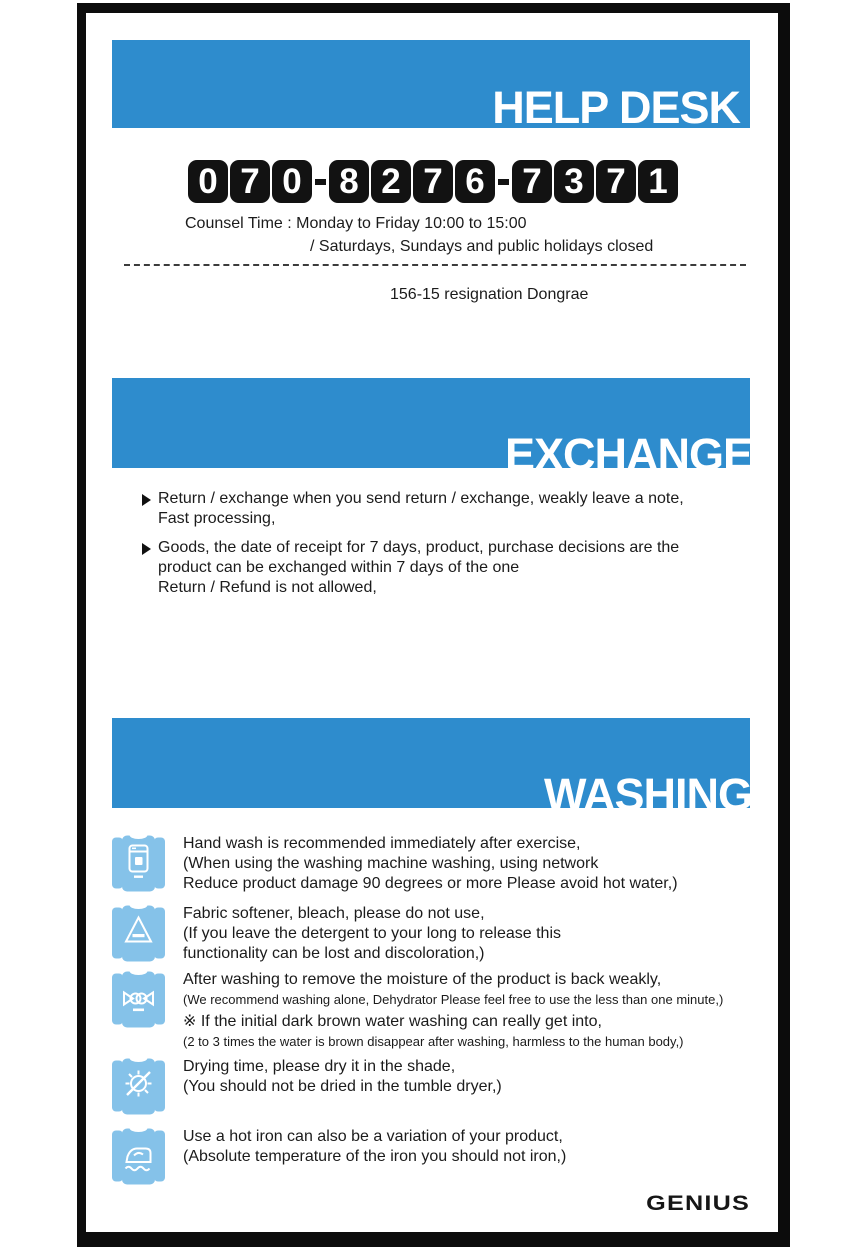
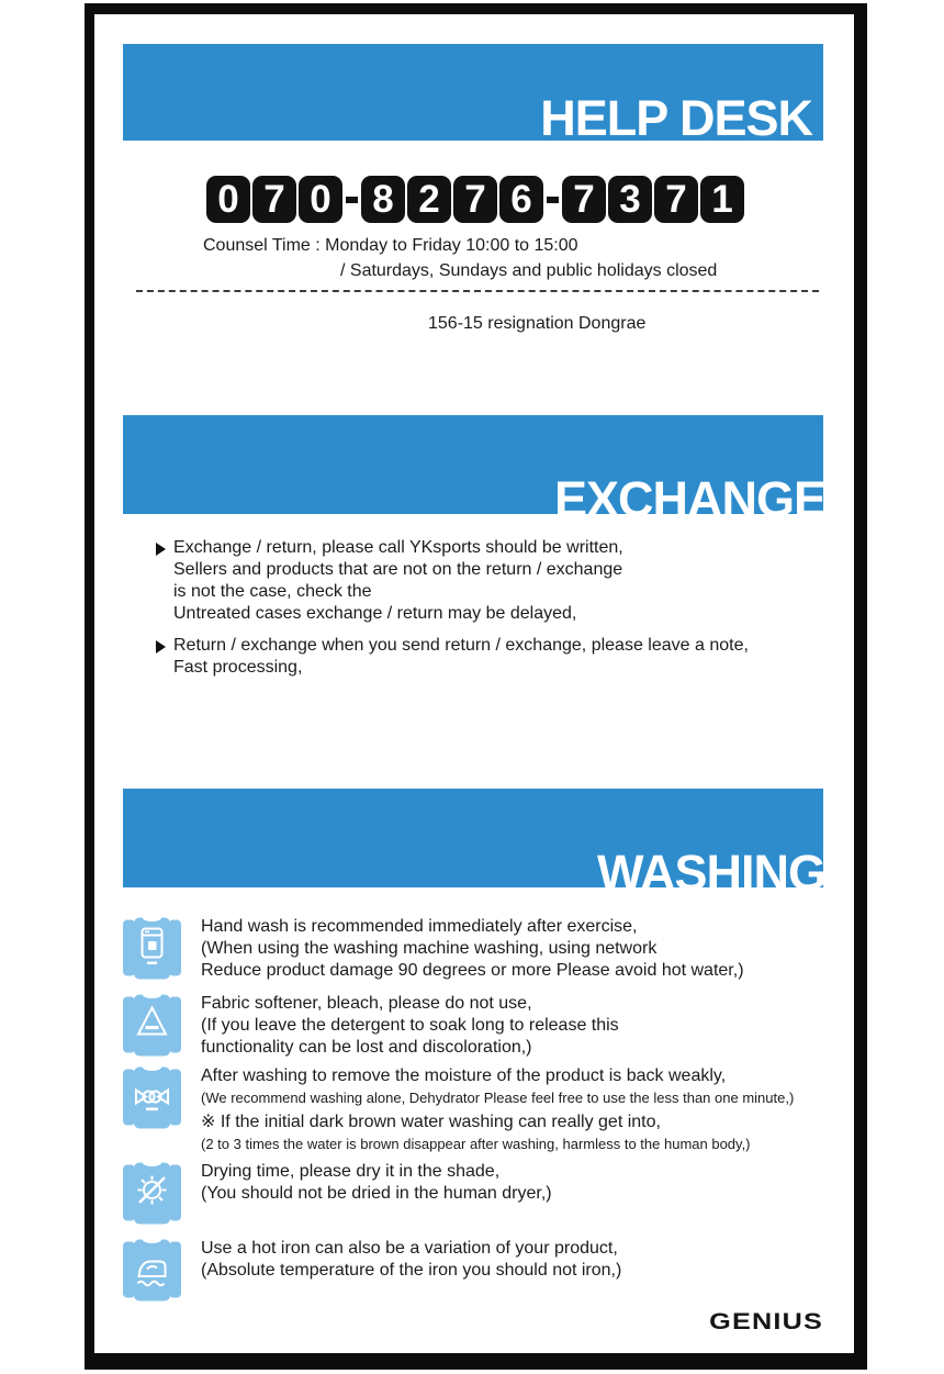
  HELP DESK
  0
  7
  0
  8
  2
  7
  6
  7
  3
  7
  1
  Counsel Time : Monday to Friday 10:00 to 15:00
  / Saturdays, Sundays and public holidays closed
  156-15 resignation Dongrae
  EXCHANGE
+ Exchange / return, please call YKsports should be written,
+ Sellers and products that are not on the return / exchange
+ is not the case, check the
+ Untreated cases exchange / return may be delayed,
- Return / exchange when you send return / exchange, weakly leave a note,
+ Return / exchange when you send return / exchange, please leave a note,
  Fast processing,
- Goods, the date of receipt for 7 days, product, purchase decisions are the
- product can be exchanged within 7 days of the one
- Return / Refund is not allowed,
  WASHING
  Hand wash is recommended immediately after exercise,
  (When using the washing machine washing, using network
  Reduce product damage 90 degrees or more Please avoid hot water,)
  Fabric softener, bleach, please do not use,
- (If you leave the detergent to your long to release this
+ (If you leave the detergent to soak long to release this
  functionality can be lost and discoloration,)
  After washing to remove the moisture of the product is back weakly,
  (We recommend washing alone, Dehydrator Please feel free to use the less than one minute,)
  ※ If the initial dark brown water washing can really get into,
  (2 to 3 times the water is brown disappear after washing, harmless to the human body,)
  Drying time, please dry it in the shade,
- (You should not be dried in the tumble dryer,)
+ (You should not be dried in the human dryer,)
  Use a hot iron can also be a variation of your product,
  (Absolute temperature of the iron you should not iron,)
  GENIUS
